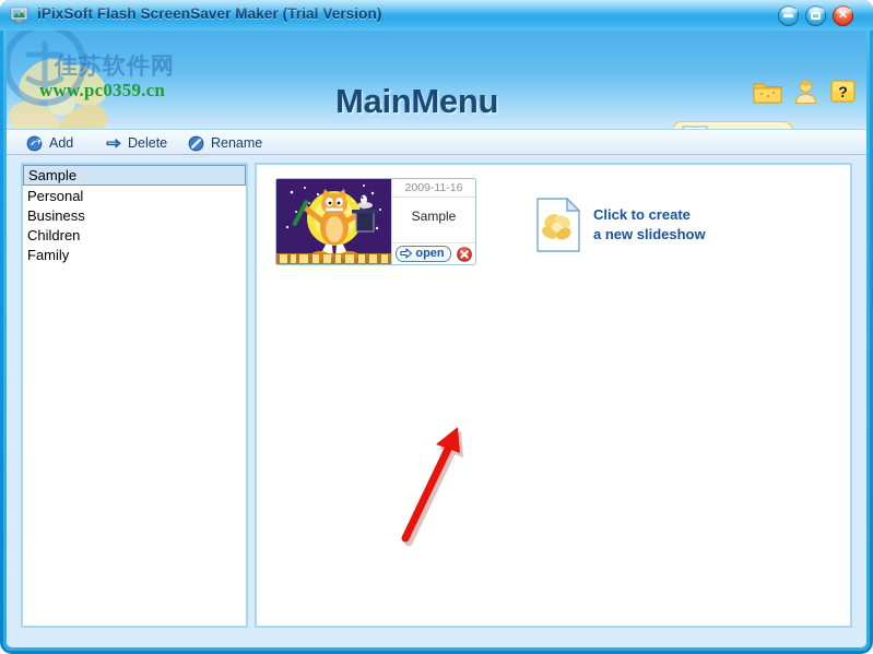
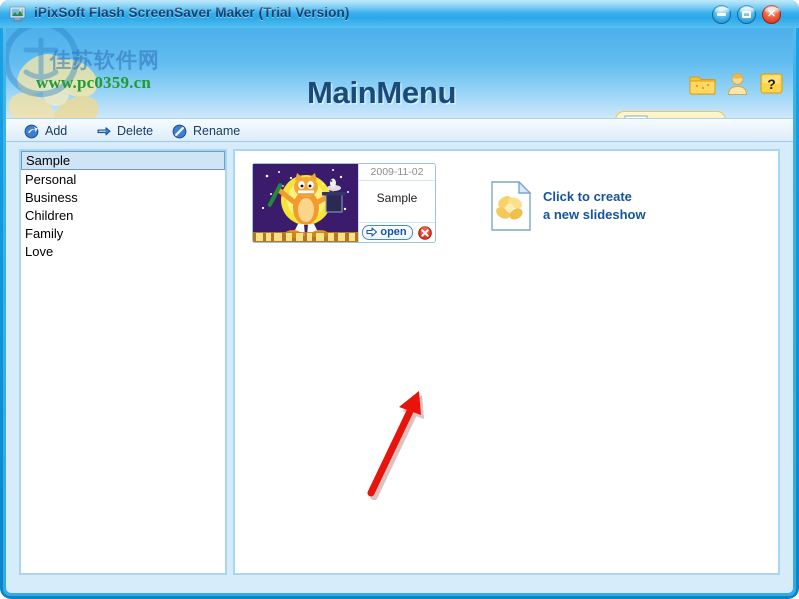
  ✕
  佳苏软件网
  www.pc0359.cn
  MainMenu
  ?
  Add
  Delete
  Rename
  Sample
  Personal
  Business
  Children
  Family
+ Love
- 2009-11-16
+ 2009-11-02
  Sample
  open
  Click to create
  a new slideshow
